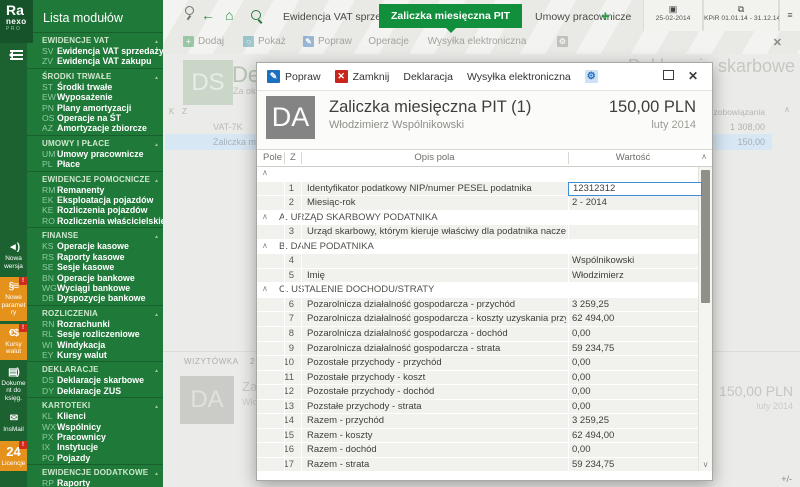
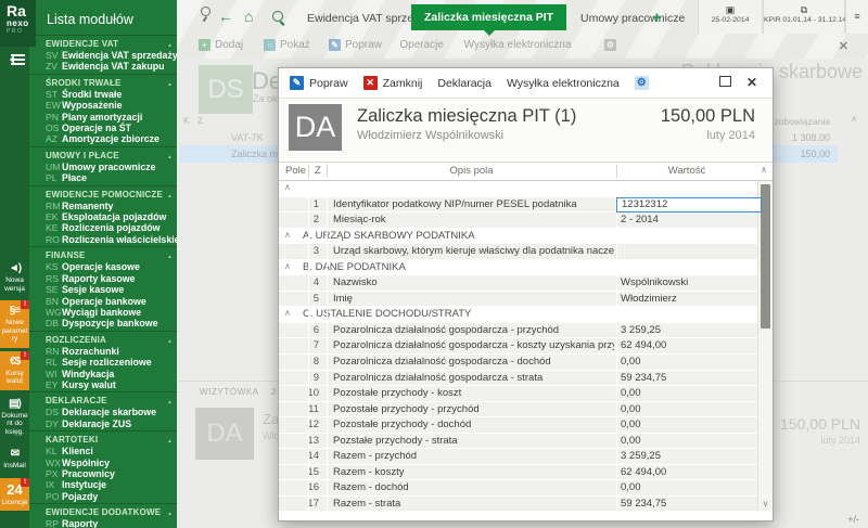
  ◄)
  §≡
  €$
  ▤)
  ✉
  24
  Ra
  nexo
  Lista modułów
  EWIDENCJE VAT
  SV
  Ewidencja VAT sprzedaży
  ZV
  Ewidencja VAT zakupu
  ŚRODKI TRWAŁE
  ST
  Środki trwałe
  EW
  Wyposażenie
  PN
  Plany amortyzacji
  OS
  Operacje na ŚT
  AZ
  Amortyzacje zbiorcze
  UMOWY I PŁACE
  UM
  Umowy pracownicze
  PL
  Płace
  EWIDENCJE POMOCNICZE
  RM
  Remanenty
  EK
  Eksploatacja pojazdów
  KE
  Rozliczenia pojazdów
  RO
  Rozliczenia właścicielski
  FINANSE
  KS
  Operacje kasowe
  RS
  Raporty kasowe
  SE
  Sesje kasowe
  BN
  Operacje bankowe
  WG
  Wyciągi bankowe
  DB
  Dyspozycje bankowe
  ROZLICZENIA
  RN
  Rozrachunki
  RL
  Sesje rozliczeniowe
  WI
  Windykacja
  EY
  Kursy walut
  DEKLARACJE
  DS
  Deklaracje skarbowe
  DY
  Deklaracje ZUS
  KARTOTEKI
  KL
  Klienci
  WX
  Wspólnicy
  PX
  Pracownicy
  IX
  Instytucje
  PO
  Pojazdy
  EWIDENCJE DODATKOWE
  RP
  Raporty
  ←
  ⌂
  Ewidencja VAT sprz
  Zaliczka miesięczna PIT
  Umowy pracownicze
  +
  ▣
  ⧉
  ≡
  +
  Dodaj
  ○
  Pokaż
  ✎
  Popraw
  Operacje
  Wysyłka elektroniczna
  ⚙
  ✕
  DS
  K
  Z
  zobowiązania
  ∧
  VAT-7K
  1 308,00
  150,00
  WIZYTÓWKA
  2
  150,00 PLN
  luty 2014
  +/-
  ✎
  Popraw
  ✕
  Zamknij
  Deklaracja
  Wysyłka elektroniczna
  ⚙
  ✕
  DA
  Zaliczka miesięczna PIT (1)
  Włodzimierz Wspólnikowski
  150,00 PLN
  luty 2014
  Pole
  Z
  Opis pola
  Wartość
  ∧
  ∧
  1
  Identyfikator podatkowy NIP/numer PESEL podatnika
  12312312
  2
  Miesiąc-rok
  2 - 2014
  ∧
  A. UZĄD SKARBOWY PODATNIKA
  3
  Urząd skarbowy, którym kieruje właściwy dla podatnika nacze
  ∧
  B. DNE PODATNIKA
  4
+ Nazwisko
  Wspólnikowski
  5
  Imię
  Włodzimierz
  ∧
  C. UTALENIE DOCHODU/STRATY
  6
  Pozarolnicza działalność gospodarcza - przychód
  3 259,25
  7
  Pozarolnicza działalność gospodarcza - koszty uzyskania prz
  62 494,00
  8
  Pozarolnicza działalność gospodarcza - dochód
  0,00
  9
  Pozarolnicza działalność gospodarcza - strata
  59 234,75
  10
- Pozostałe przychody - przychód
+ Pozostałe przychody - koszt
  0,00
  11
- Pozostałe przychody - koszt
+ Pozostałe przychody - przychód
  0,00
  12
  Pozostałe przychody - dochód
  0,00
  13
  Pozstałe przychody - strata
  0,00
  14
  Razem - przychód
  3 259,25
  15
  Razem - koszty
  62 494,00
  16
  Razem - dochód
  0,00
  17
  Razem - strata
  59 234,75
  ∨
